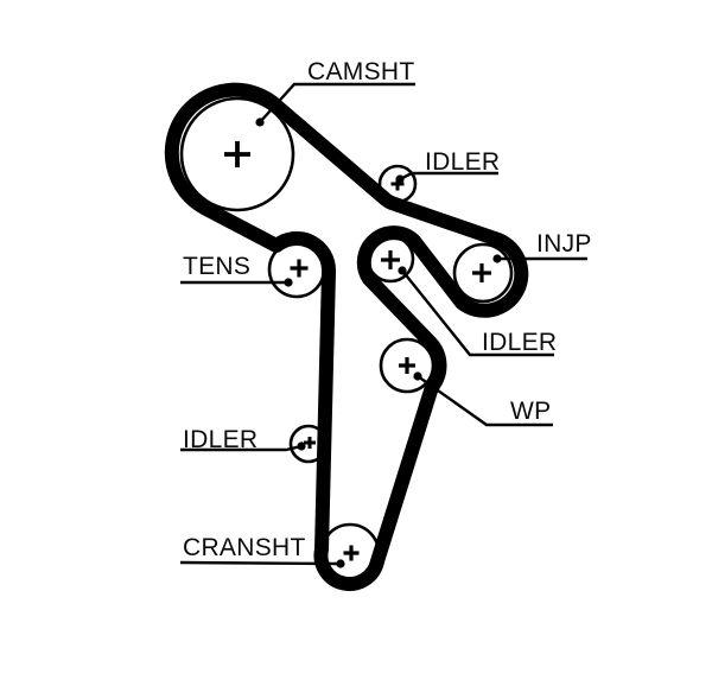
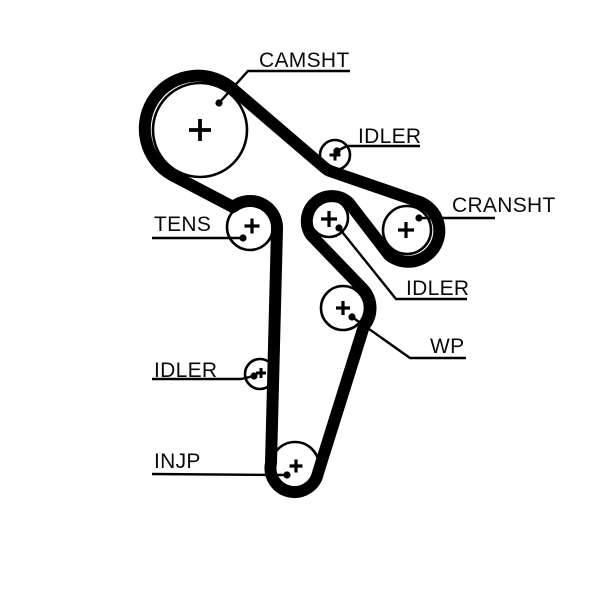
  CAMSHT
  IDLER
- INJP
+ CRANSHT
  TENS
  IDLER
  WP
  IDLER
- CRANSHT
+ INJP
